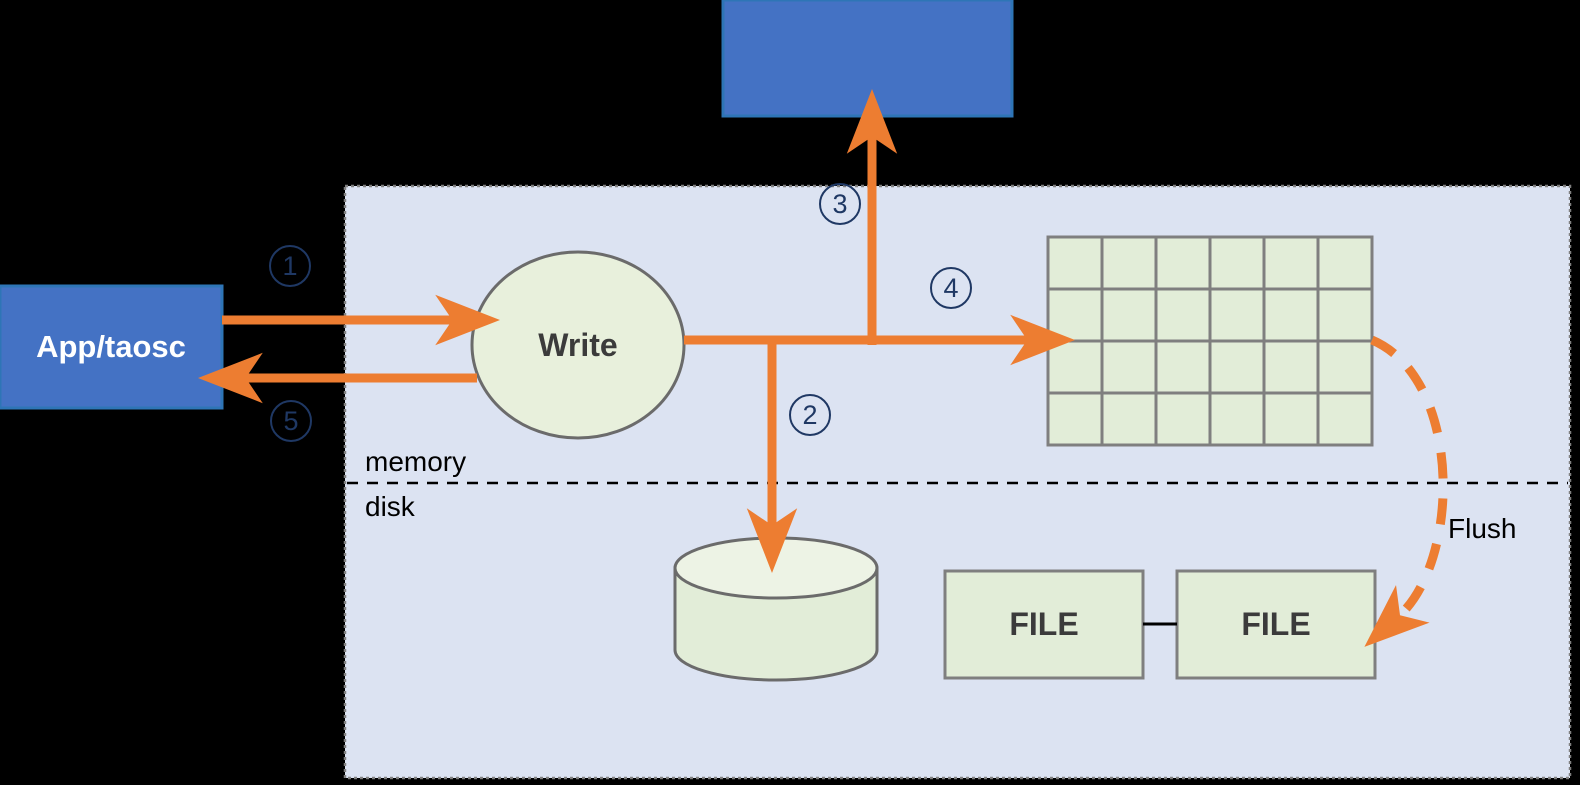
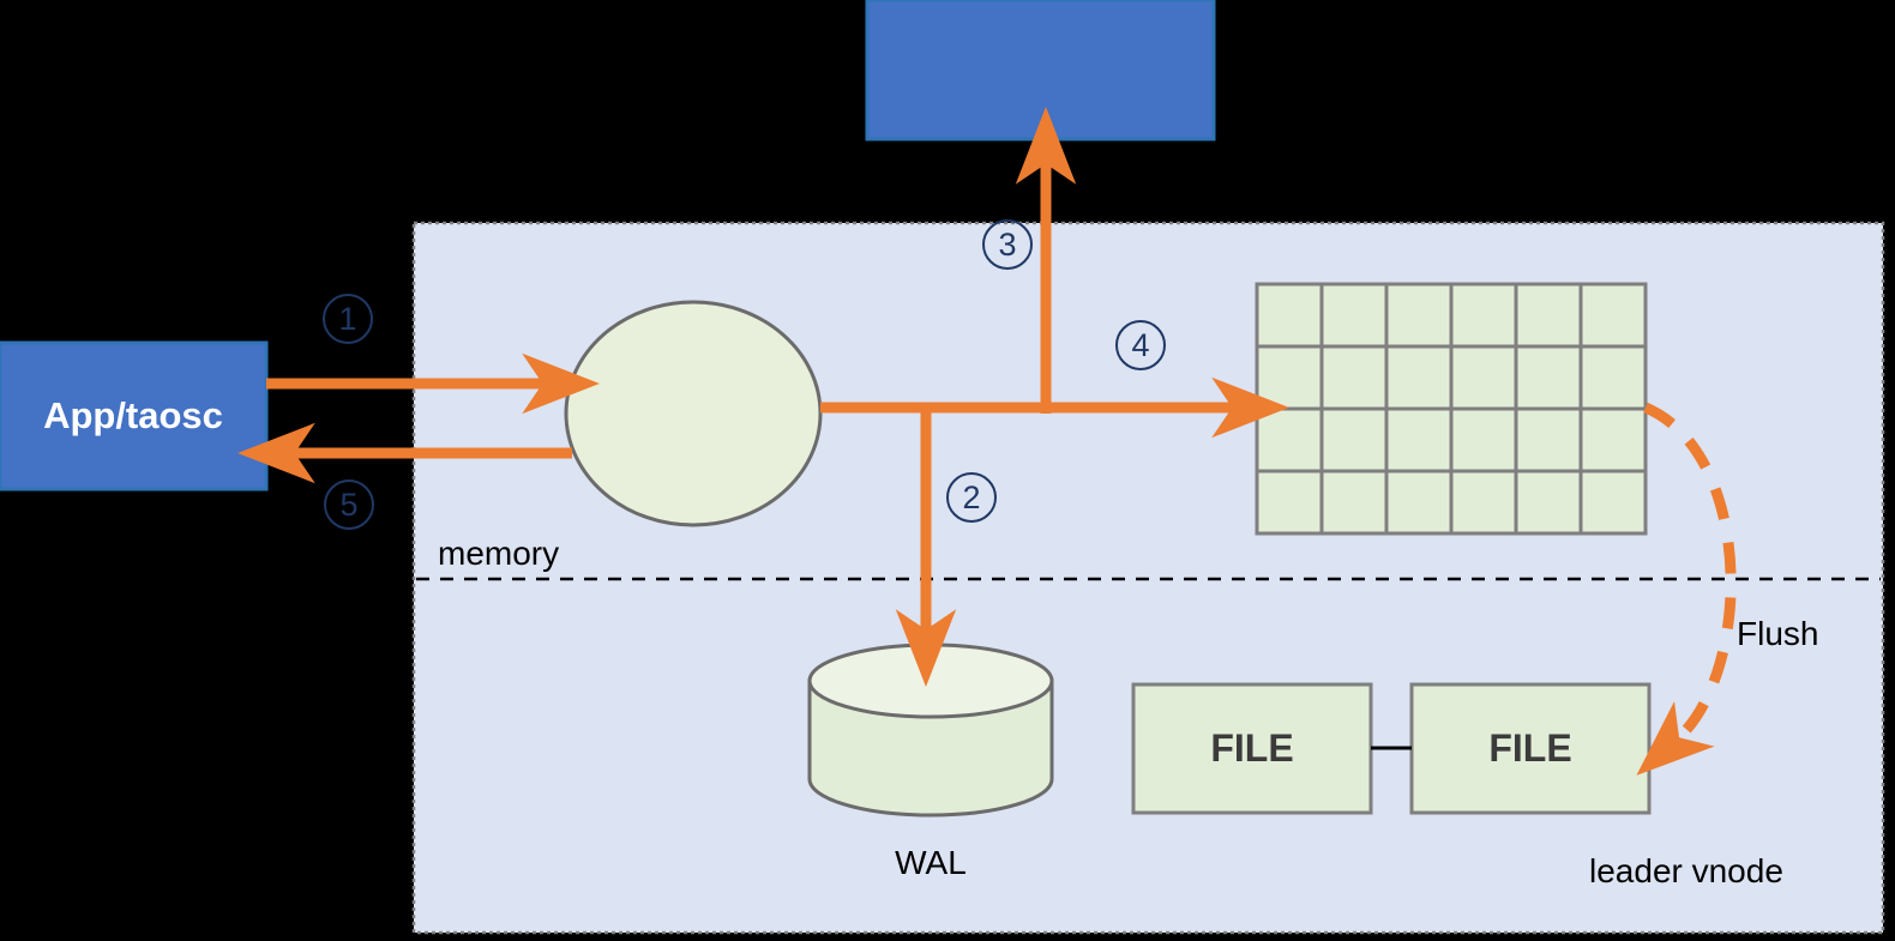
  App/taosc
- Write
  FILE
  FILE
+ WAL
  memory
- disk
  Flush
+ leader vnode
  1
  2
  3
  4
  5
